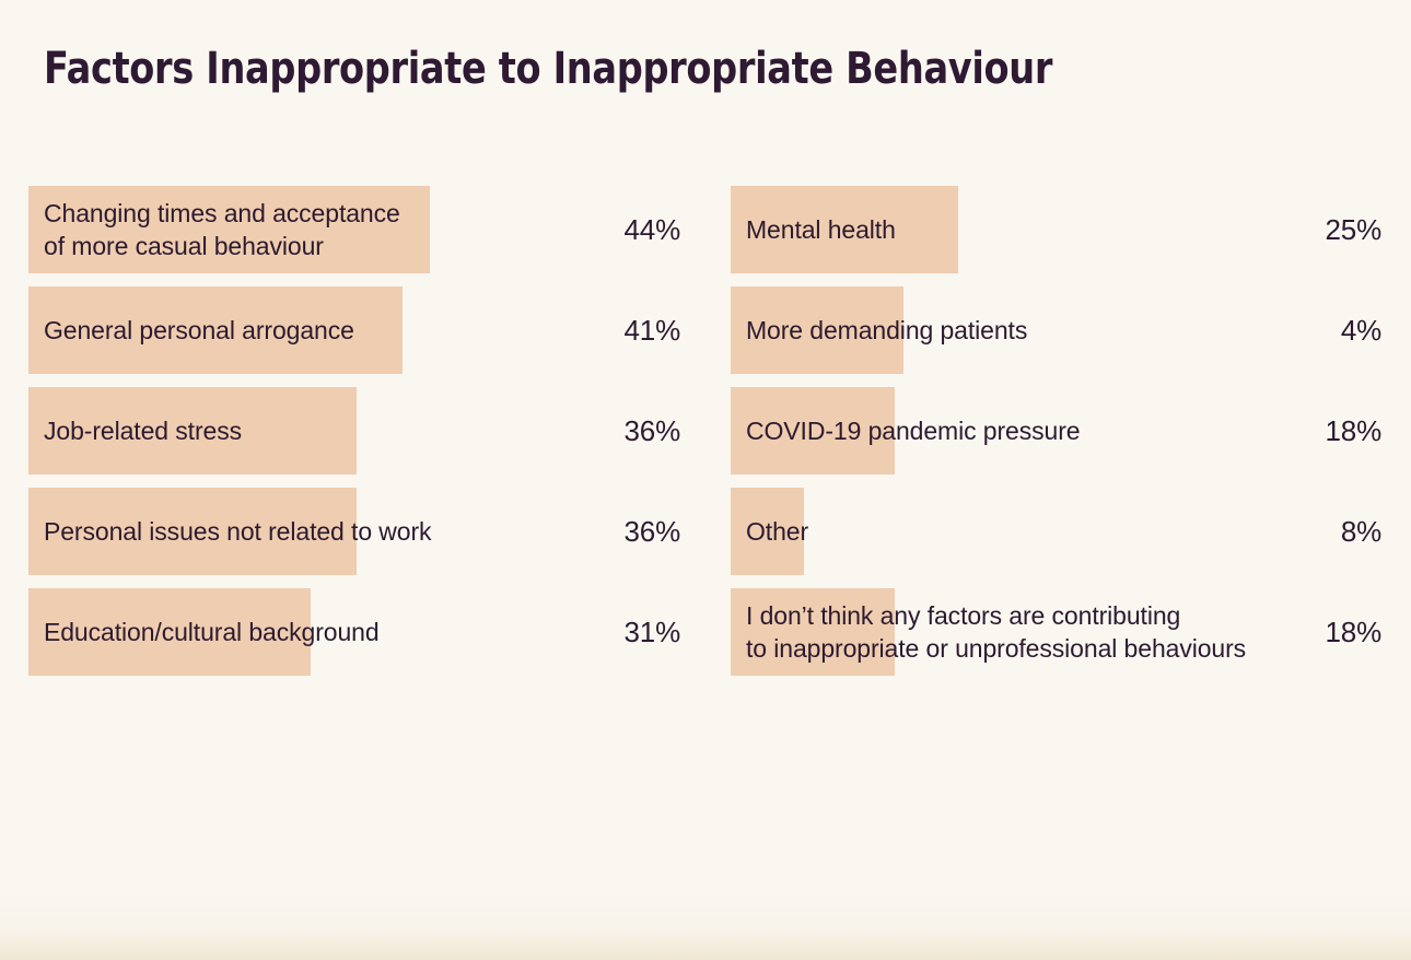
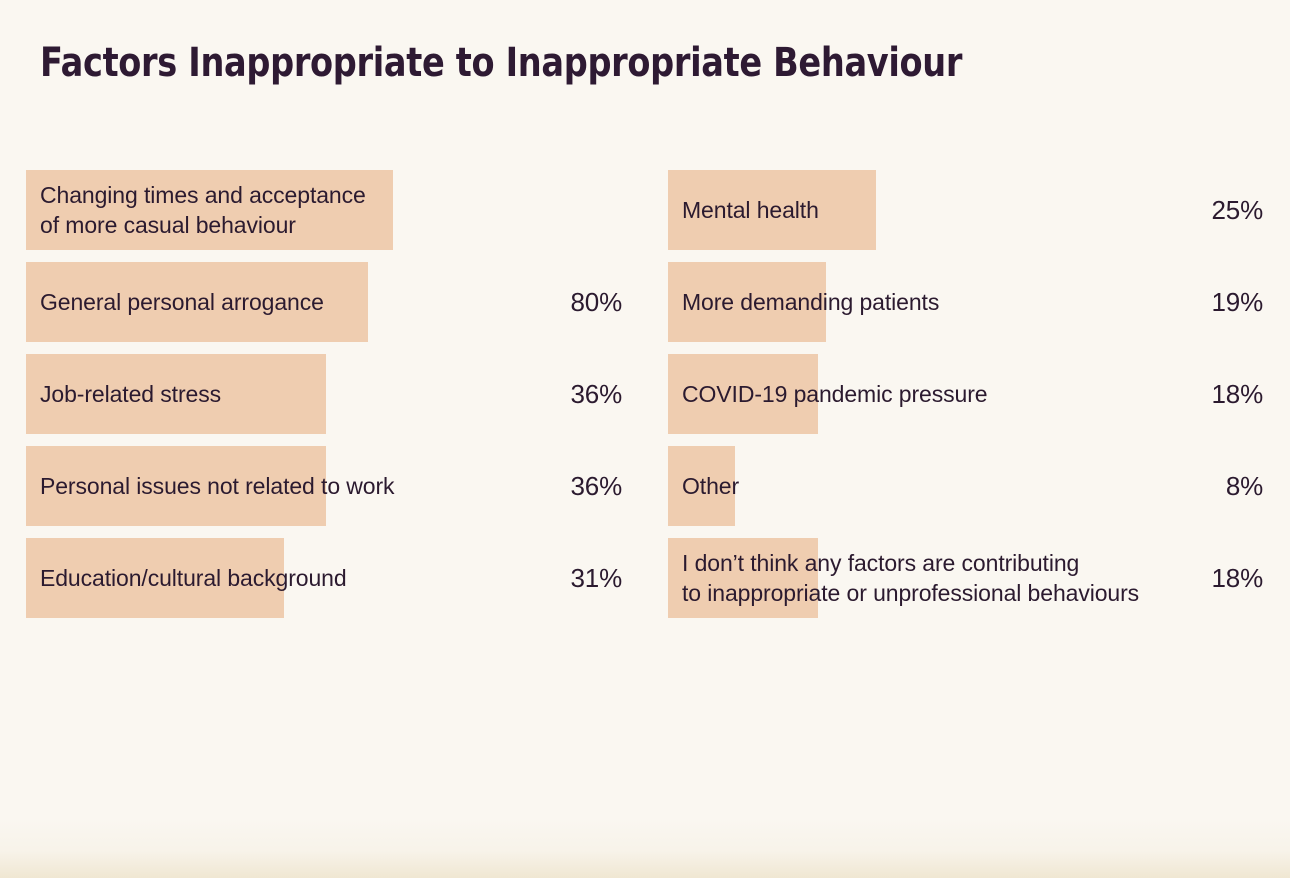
  Factors Inappropriate to Inappropriate Behaviour
  Changing times and acceptance
  of more casual behaviour
- 44%
  General personal arrogance
- 41%
+ 80%
  Job-related stress
  36%
  Personal issues not related to work
  36%
  Education/cultural background
  31%
  Mental health
  25%
  More demanding patients
- 4%
+ 19%
  COVID-19 pandemic pressure
  18%
  Other
  8%
  I don’t think any factors are contributing
  to inappropriate or unprofessional behaviours
  18%
